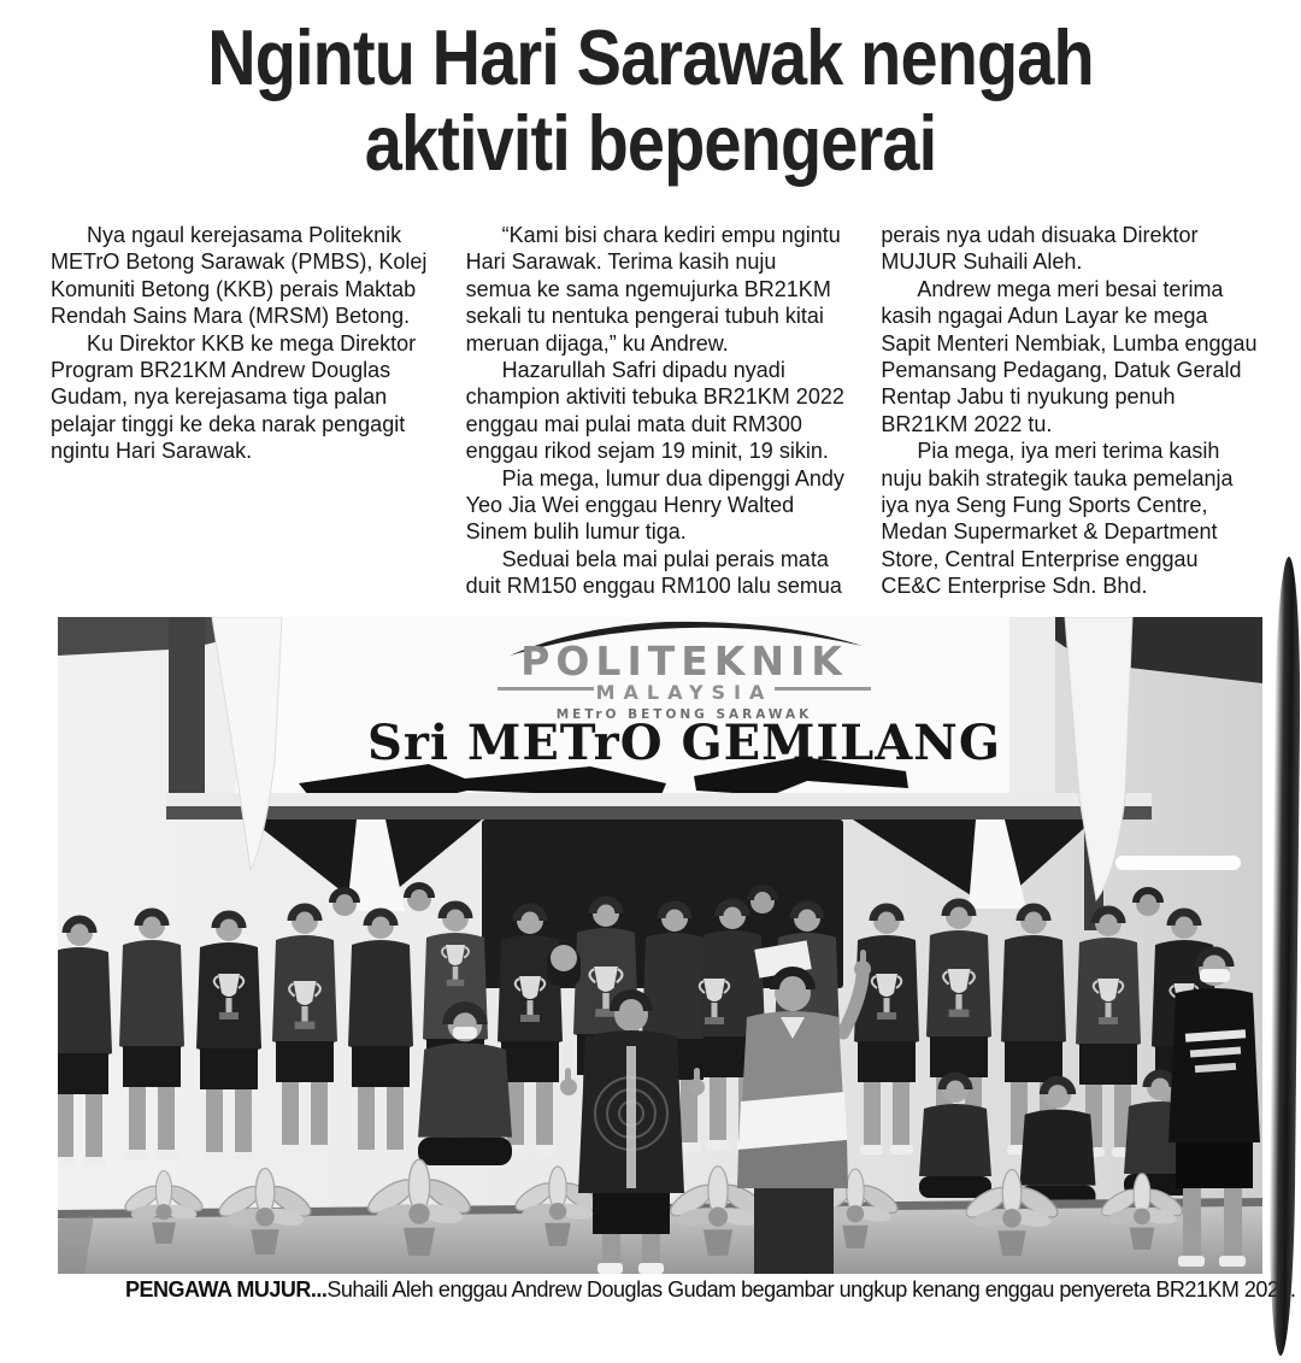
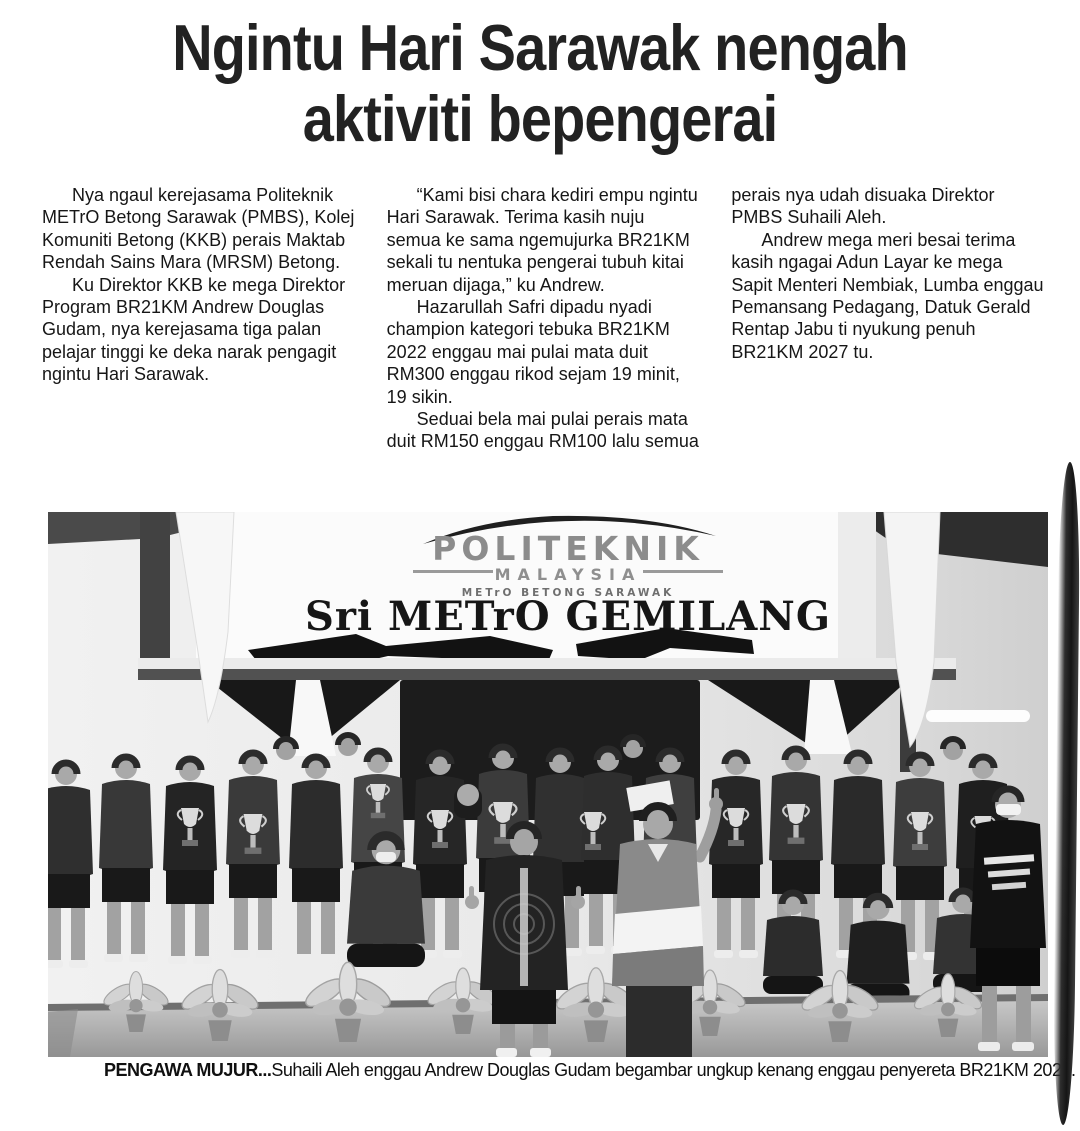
  Ngintu Hari Sarawak nengah
  aktiviti bepengerai
  Nya ngaul kerejasama Politeknik METrO Betong Sarawak (PMBS), Kolej Komuniti Betong (KKB) perais Maktab Rendah Sains Mara (MRSM) Betong.
  Ku Direktor KKB ke mega Direktor Program BR21KM Andrew Douglas Gudam, nya kerejasama tiga palan pelajar tinggi ke deka narak pengagit ngintu Hari Sarawak.
  “Kami bisi chara kediri empu ngintu Hari Sarawak. Terima kasih nuju semua ke sama ngemujurka BR21KM sekali tu nentuka pengerai tubuh kitai meruan dijaga,” ku Andrew.
- Hazarullah Safri dipadu nyadi champion aktiviti tebuka BR21KM 2022 enggau mai pulai mata duit RM300 enggau rikod sejam 19 minit, 19 sikin.
+ Hazarullah Safri dipadu nyadi champion kategori tebuka BR21KM 2022 enggau mai pulai mata duit RM300 enggau rikod sejam 19 minit, 19 sikin.
- Pia mega, lumur dua dipenggi Andy Yeo Jia Wei enggau Henry Walted Sinem bulih lumur tiga.
  Seduai bela mai pulai perais mata duit RM150 enggau RM100 lalu semua
- perais nya udah disuaka Direktor MUJUR Suhaili Aleh.
+ perais nya udah disuaka Direktor PMBS Suhaili Aleh.
- Andrew mega meri besai terima kasih ngagai Adun Layar ke mega Sapit Menteri Nembiak, Lumba enggau Pemansang Pedagang, Datuk Gerald Rentap Jabu ti nyukung penuh BR21KM 2022 tu.
+ Andrew mega meri besai terima kasih ngagai Adun Layar ke mega Sapit Menteri Nembiak, Lumba enggau Pemansang Pedagang, Datuk Gerald Rentap Jabu ti nyukung penuh BR21KM 2027 tu.
- Pia mega, iya meri terima kasih nuju bakih strategik tauka pemelanja iya nya Seng Fung Sports Centre, Medan Supermarket & Department Store, Central Enterprise enggau CE&C Enterprise Sdn. Bhd.
  POLITEKNIK
  MALAYSIA
  METrO BETONG SARAWAK
  Sri METrO GEMILANG
  PENGAWA MUJUR...Suhaili Aleh enggau Andrew Douglas Gudam begambar ungkup kenang enggau penyereta BR21KM 20.
